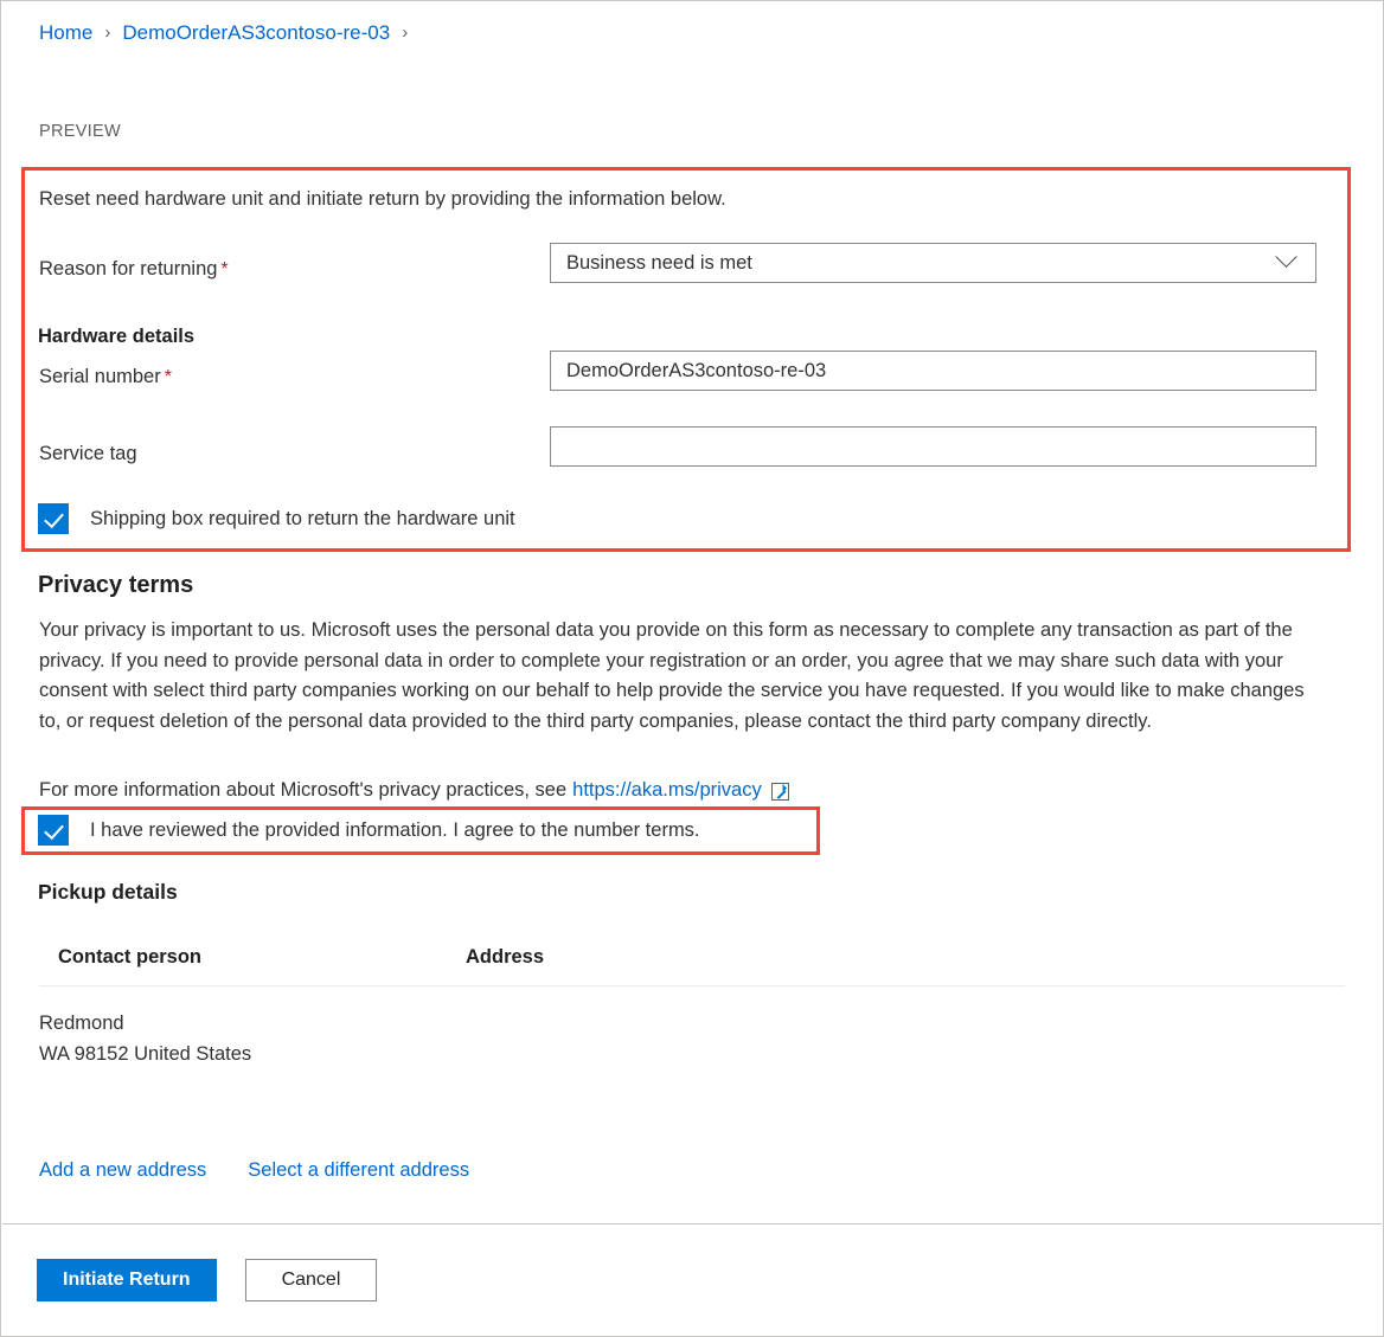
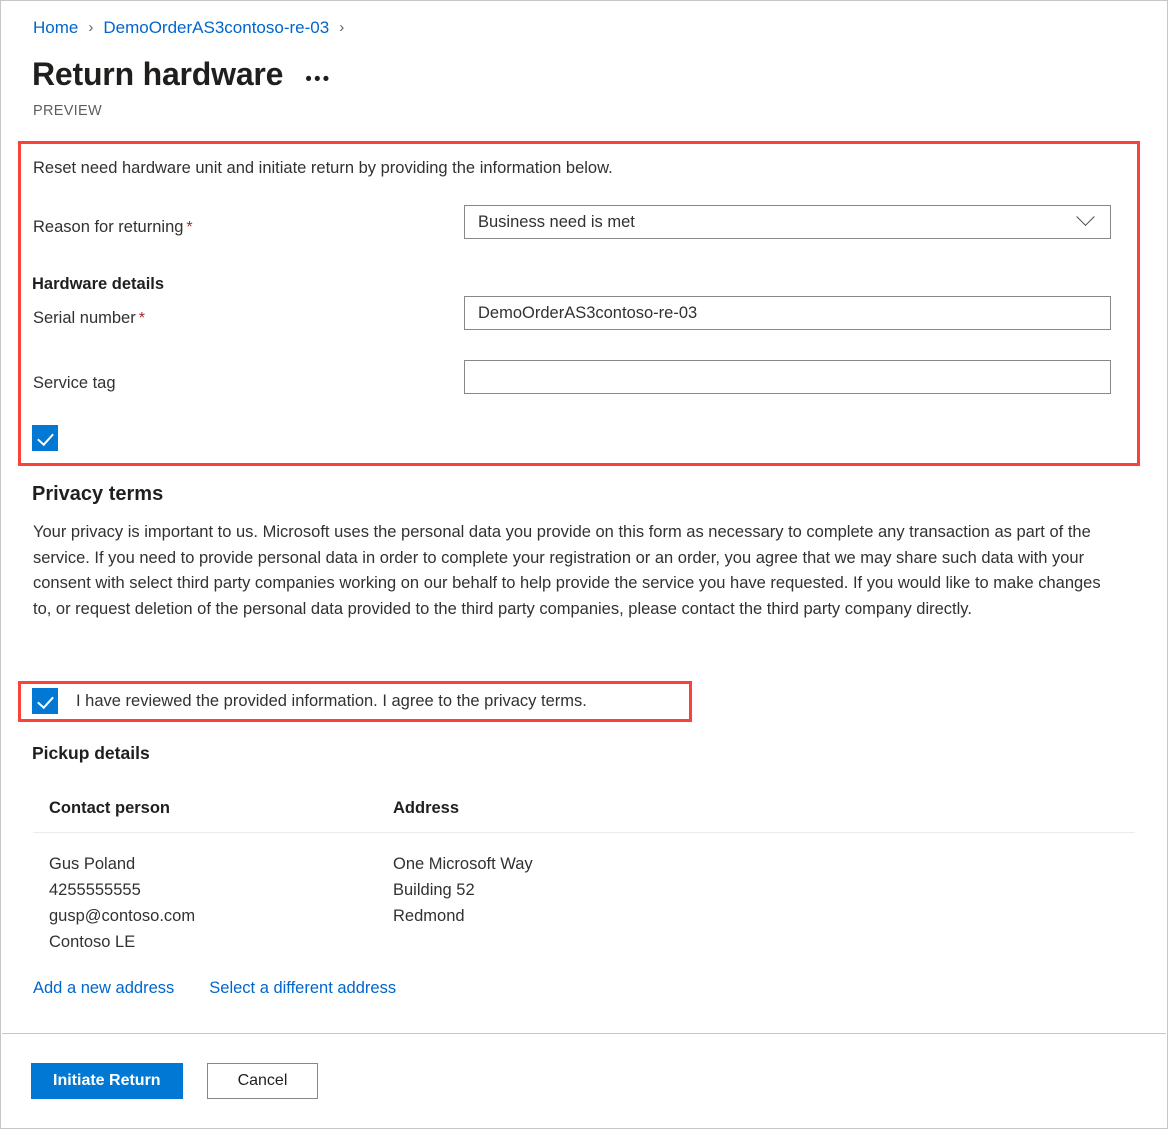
  Home
  ›
  DemoOrderAS3contoso-re-03
  ›
+ Return hardware
+ •••
  PREVIEW
  Reset need hardware unit and initiate return by providing the information below.
  Reason for returning *
  Business need is met
  Hardware details
  Serial number *
  DemoOrderAS3contoso-re-03
  Service tag
- Shipping box required to return the hardware unit
  Privacy terms
- Your privacy is important to us. Microsoft uses the personal data you provide on this form as necessary to complete any transaction as part of the privacy. If you need to provide personal data in order to complete your registration or an order, you agree that we may share such data with your consent with select third party companies working on our behalf to help provide the service you have requested. If you would like to make changes to, or request deletion of the personal data provided to the third party companies, please contact the third party company directly.
+ Your privacy is important to us. Microsoft uses the personal data you provide on this form as necessary to complete any transaction as part of the service. If you need to provide personal data in order to complete your registration or an order, you agree that we may share such data with your consent with select third party companies working on our behalf to help provide the service you have requested. If you would like to make changes to, or request deletion of the personal data provided to the third party companies, please contact the third party company directly.
- For more information about Microsoft's privacy practices, see
- https://aka.ms/privacy
- I have reviewed the provided information. I agree to the number terms.
+ I have reviewed the provided information. I agree to the privacy terms.
  Pickup details
  Contact person
  Address
+ Gus Poland
+ 4255555555
+ gusp@contoso.com
+ Contoso LE
+ One Microsoft Way
+ Building 52
  Redmond
- WA 98152 United States
  Add a new address
  Select a different address
  Initiate Return
  Cancel
